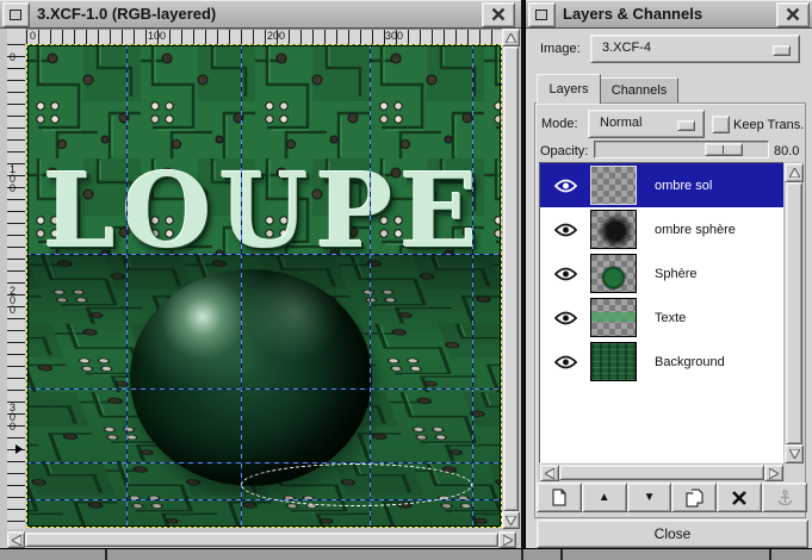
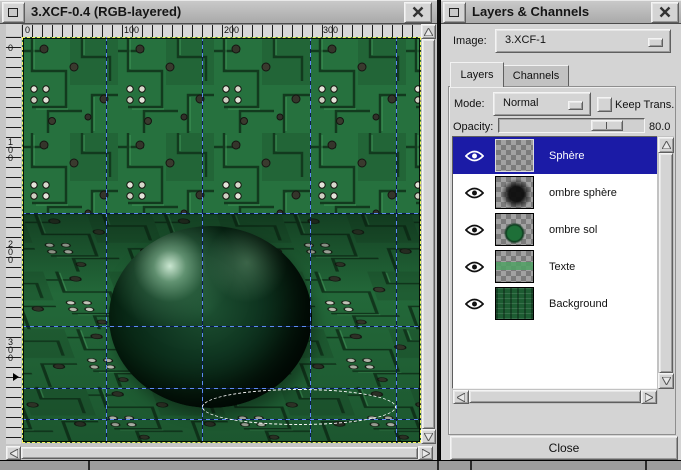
- 3.XCF-1.0 (RGB-layered)
+ 3.XCF-0.4 (RGB-layered)
  0
  100
  200
  300
  0
  100
  200
  300
- LOUPE
  Layers & Channels
  Image:
- 3.XCF-4
+ 3.XCF-1
  Layers
  Channels
  Mode:
  Normal
  Keep Trans.
  Opacity:
  80.0
- ombre sol
+ Sphère
  ombre sphère
- Sphère
+ ombre sol
  Texte
  Background
- ▲
- ▼
  Close
